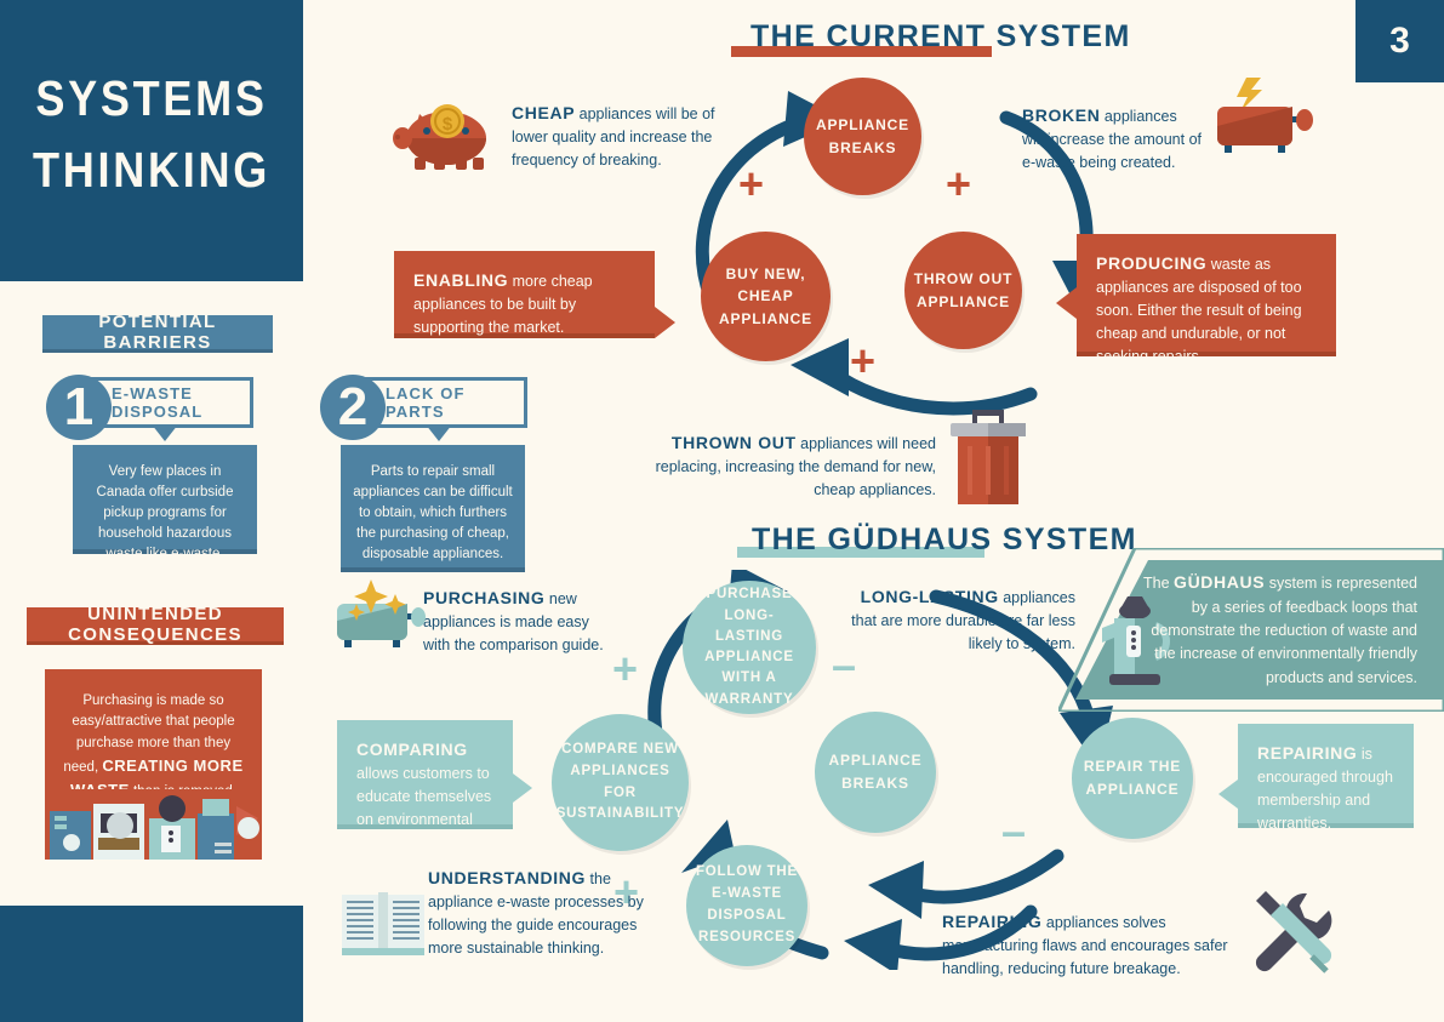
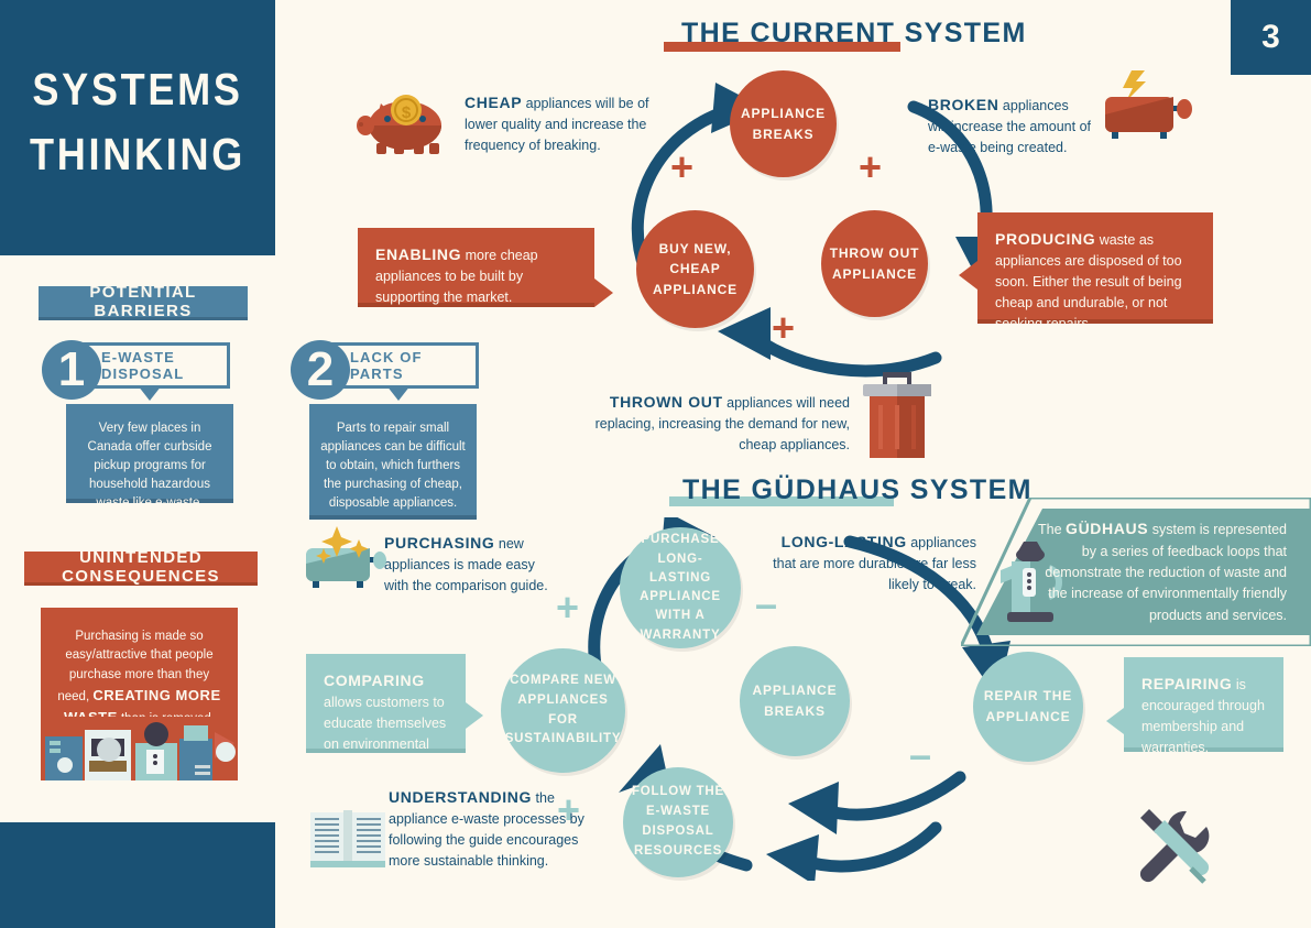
  SYSTEMS
  THINKING
  3
  POTENTIAL BARRIERS
  1
  E-WASTE DISPOSAL
  Very few places in Canada offer curbside pickup programs for household hazardous waste like e-waste.
  2
  LACK OF PARTS
  Parts to repair small appliances can be difficult to obtain, which furthers the purchasing of cheap, disposable appliances.
  UNINTENDED CONSEQUENCES
  Purchasing is made so easy/attractive that people purchase more than they need, CREATING MORE
  THE CURRENT SYSTEM
  APPLIANCE BREAKS
  THROW OUT APPLIANCE
  BUY NEW, CHEAP APPLIANCE
  +
  +
  +
  CHEAP appliances will be of lower quality and increase the frequency of breaking.
  BROKEN appliances will increase the amount of e-waste being created.
  THROWN OUT appliances will need replacing, increasing the demand for new, cheap appliances.
  ENABLING more cheap appliances to be built by supporting the market.
  PRODUCING waste as appliances are disposed of too soon. Either the result of being cheap and undurable, or not seeking repairs.
  $
  THE GÜDHAUS SYSTEM
  PURCHASE LONG-LASTING APPLIANCE WITH A WARRANTY
  APPLIANCE BREAKS
  REPAIR THE APPLIANCE
  FOLLOW THE E-WASTE DISPOSAL RESOURCES
  COMPARE NEW APPLIANCES FOR SUSTAINABILITY
  +
  –
  –
  +
  PURCHASING new appliances is made easy with the comparison guide.
- LONG-LASTING appliances that are more durable are far less likely to system.
+ LONG-LASTING appliances that are more durable are far less likely to break.
  UNDERSTANDING the appliance e-waste processes by following the guide encourages more sustainable thinking.
- REPAIRING appliances solves manufacturing flaws and encourages safer handling, reducing future breakage.
  COMPARING allows customers to educate themselves on environmental
  REPAIRING is encouraged through membership and warranties.
  The GÜDHAUS system is represented by a series of feedback loops that demonstrate the reduction of waste and the increase of environmentally friendly products and services.
